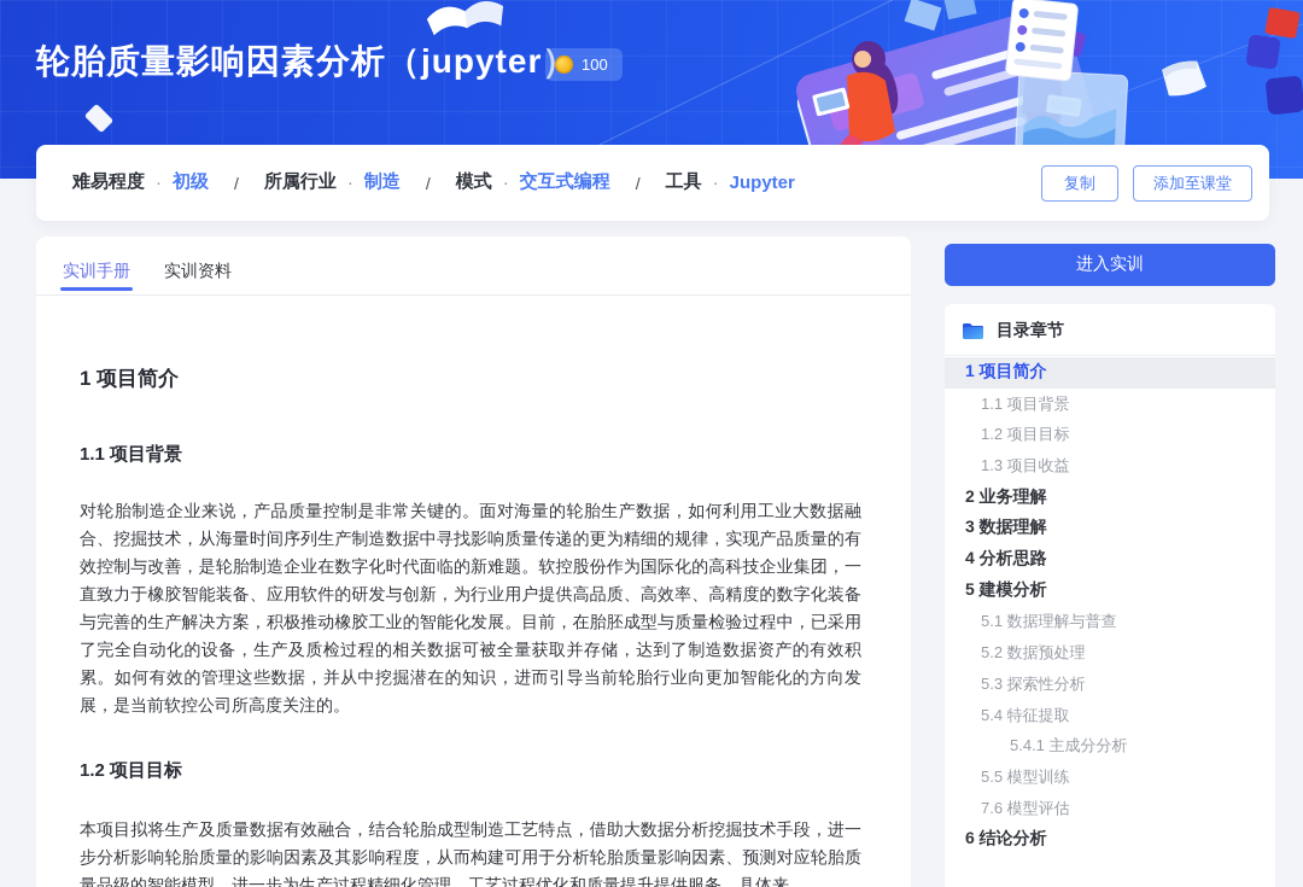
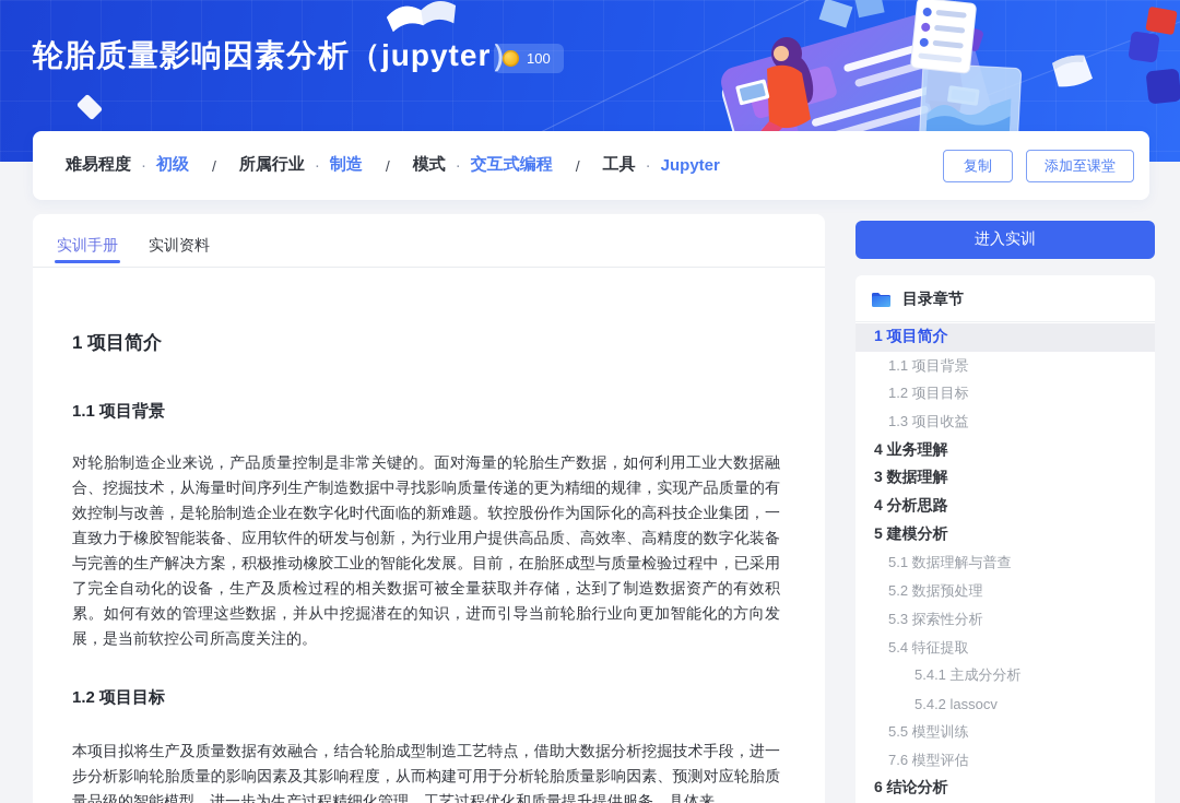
  轮胎质量影响因素分析（jupyter
  100
  难易程度
  ·
  初级
  /
  所属行业
  ·
  制造
  /
  模式
  ·
  交互式编程
  /
  工具
  ·
  Jupyter
  复制
  添加至课堂
  实训手册
  实训资料
  1 项目简介
  1.1 项目背景
  对轮胎制造企业来说，产品质量控制是非常关键的。面对海量的轮胎生产数据，如何利用工业大数据融合、挖掘技术，从海量时间序列生产制造数据中寻找影响质量传递的更为精细的规律，实现产品质量的有效控制与改善，是轮胎制造企业在数字化时代面临的新难题。软控股份作为国际化的高科技企业集团，一直致力于橡胶智能装备、应用软件的研发与创新，为行业用户提供高品质、高效率、高精度的数字化装备与完善的生产解决方案，积极推动橡胶工业的智能化发展。目前，在胎胚成型与质量检验过程中，已采用了完全自动化的设备，生产及质检过程的相关数据可被全量获取并存储，达到了制造数据资产的有效积累。如何有效的管理这些数据，并从中挖掘潜在的知识，进而引导当前轮胎行业向更加智能化的方向发展，是当前软控公司所高度关注的。
  1.2 项目目标
  本项目拟将生产及质量数据有效融合，结合轮胎成型制造工艺特点，借助大数据分析挖掘技术手段，进一步分析影响轮胎质量的影响因素及其影响程度，从而构建可用于分析轮胎质量影响因素、预测对应轮胎质量品级的智能模型，进一步为生产过程精细化管理、工艺过程优化和质量提升提供服务。具体来
  进入实训
  目录章节
  1 项目简介
  1.1 项目背景
  1.2 项目目标
  1.3 项目收益
- 2 业务理解
+ 4 业务理解
  3 数据理解
  4 分析思路
  5 建模分析
  5.1 数据理解与普查
  5.2 数据预处理
  5.3 探索性分析
  5.4 特征提取
  5.4.1 主成分分析
+ 5.4.2 lassocv
  5.5 模型训练
  7.6 模型评估
  6 结论分析
